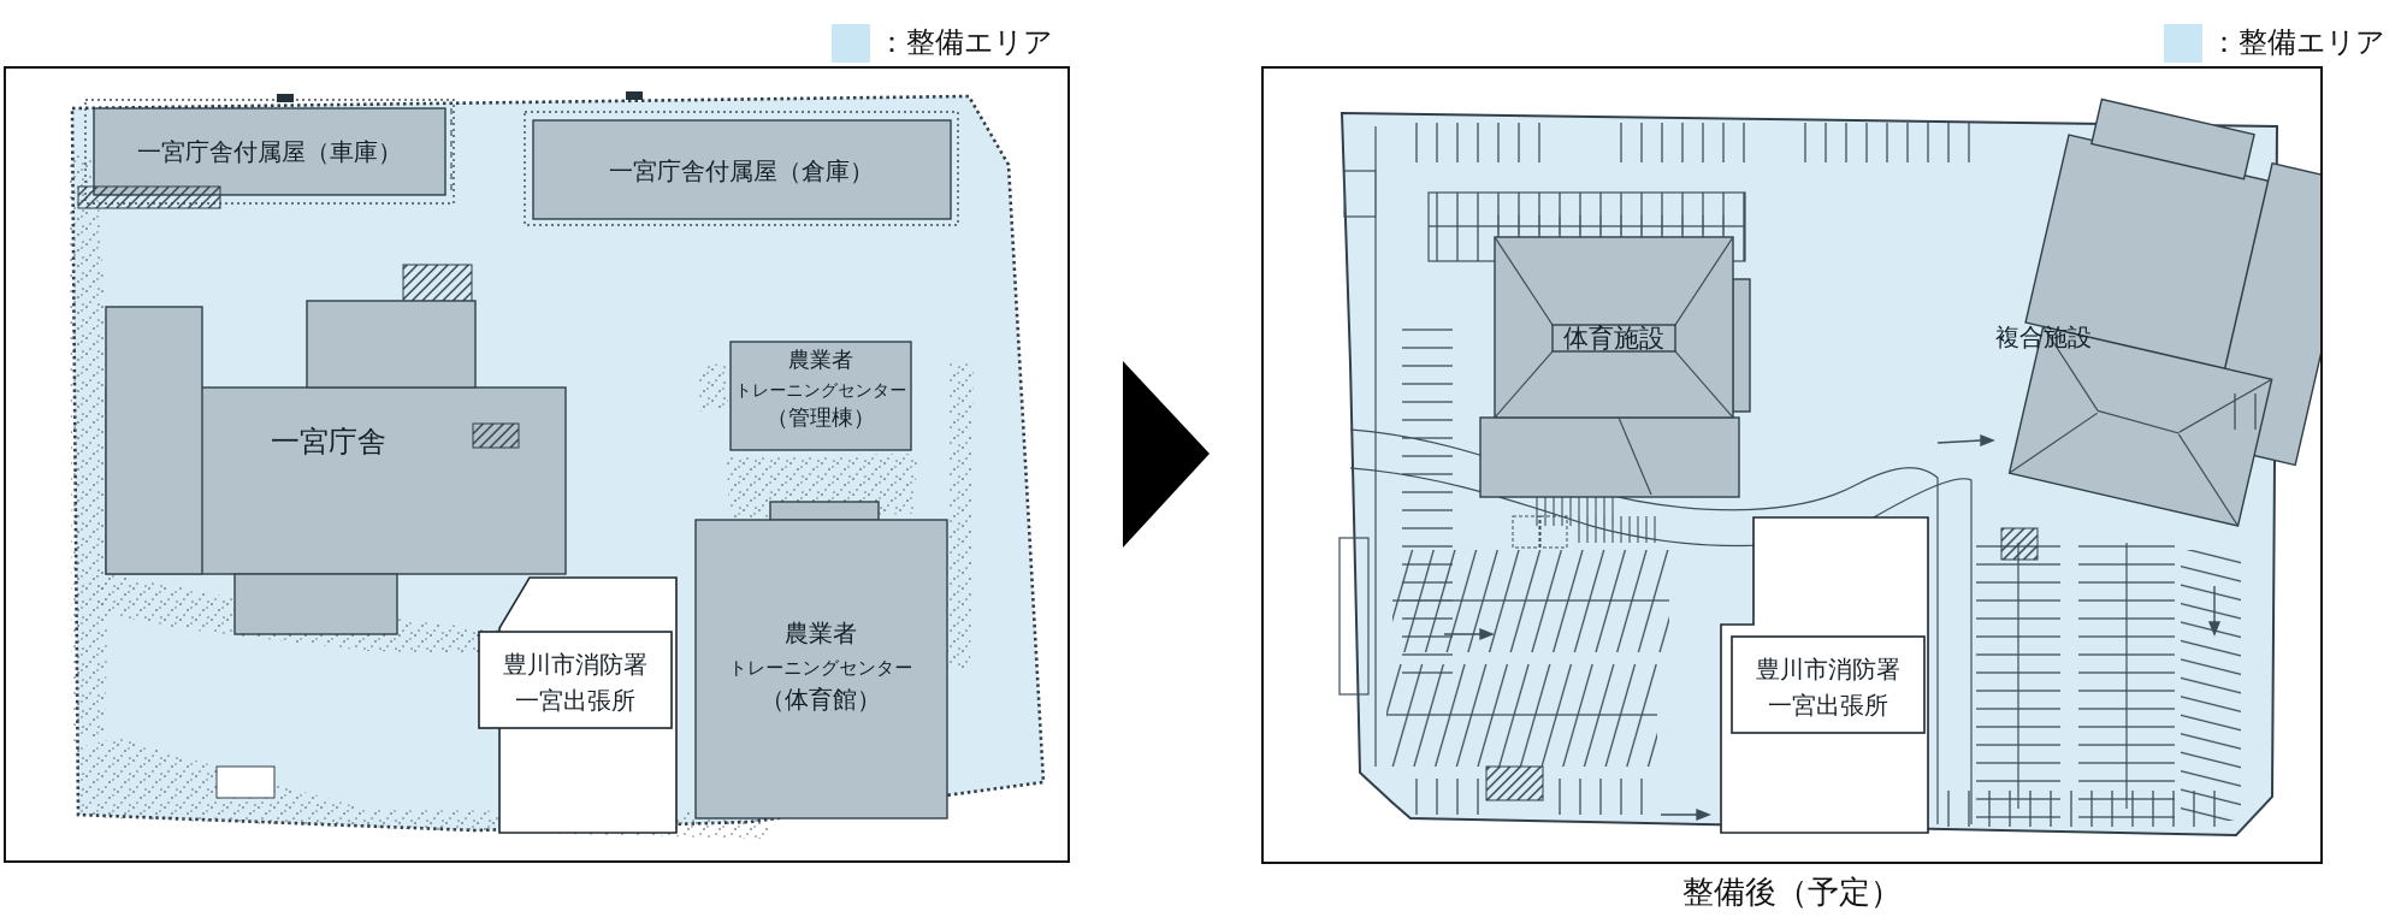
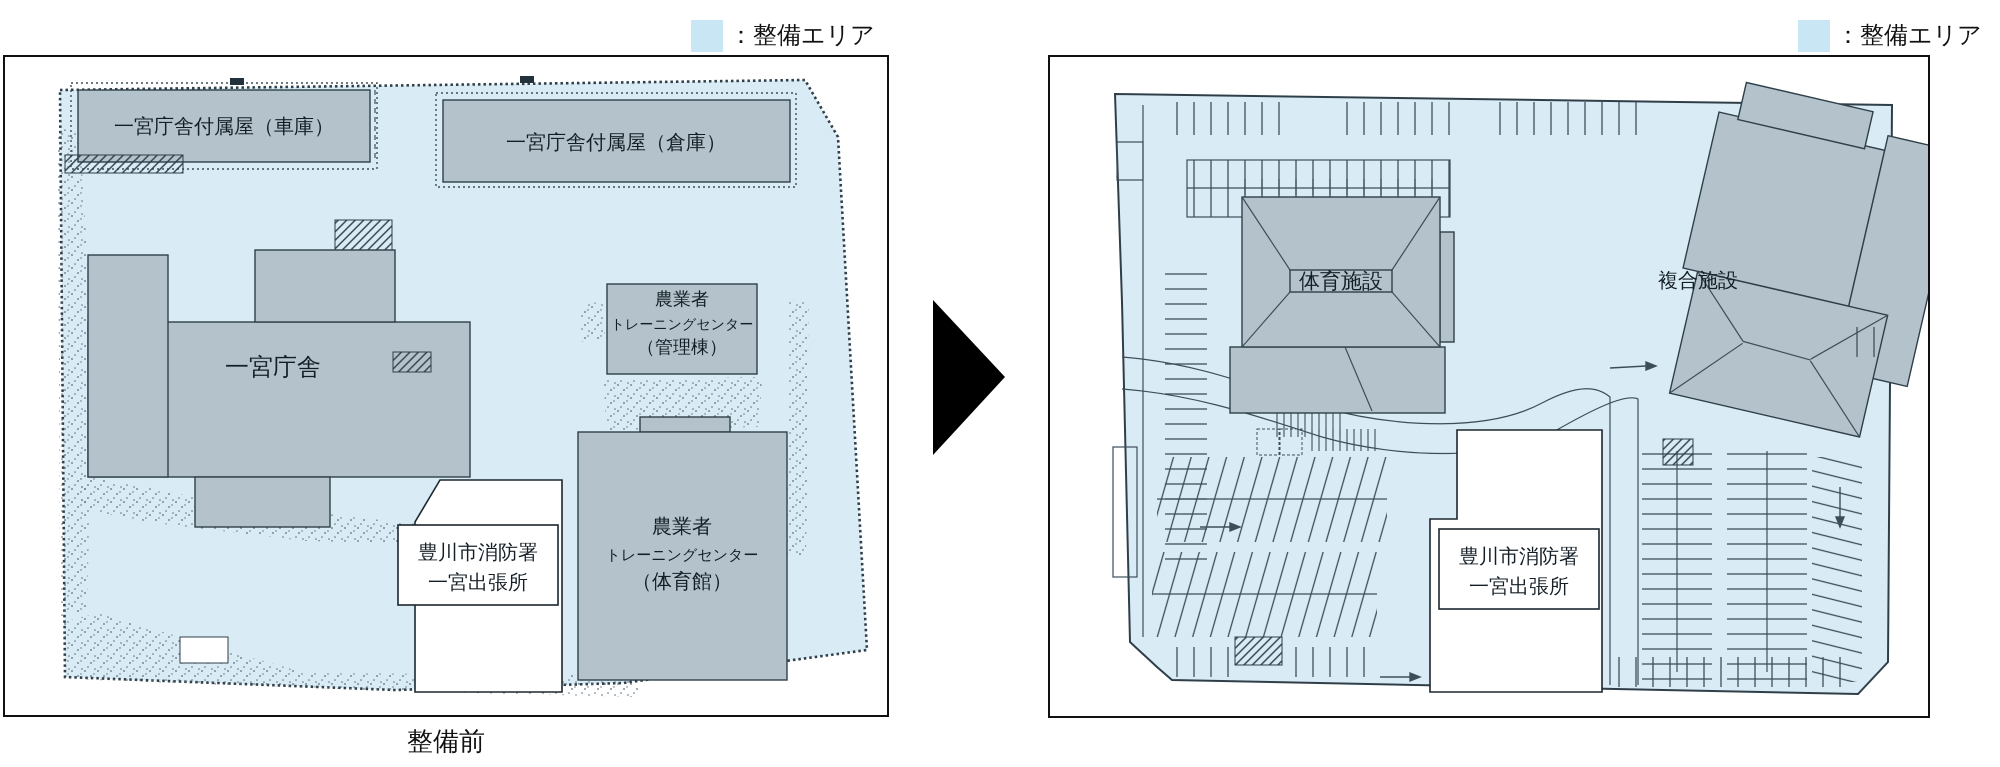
  ：整備エリア
  ：整備エリア
  一宮庁舎付属屋（車庫）
  一宮庁舎付属屋（倉庫）
  一宮庁舎
  農業者
  トレーニングセンター
  （管理棟）
  農業者
  トレーニングセンター
  （体育館）
  豊川市消防署
  一宮出張所
+ 整備前
  体育施設
  複合施設
  豊川市消防署
  一宮出張所
- 整備後（予定）
